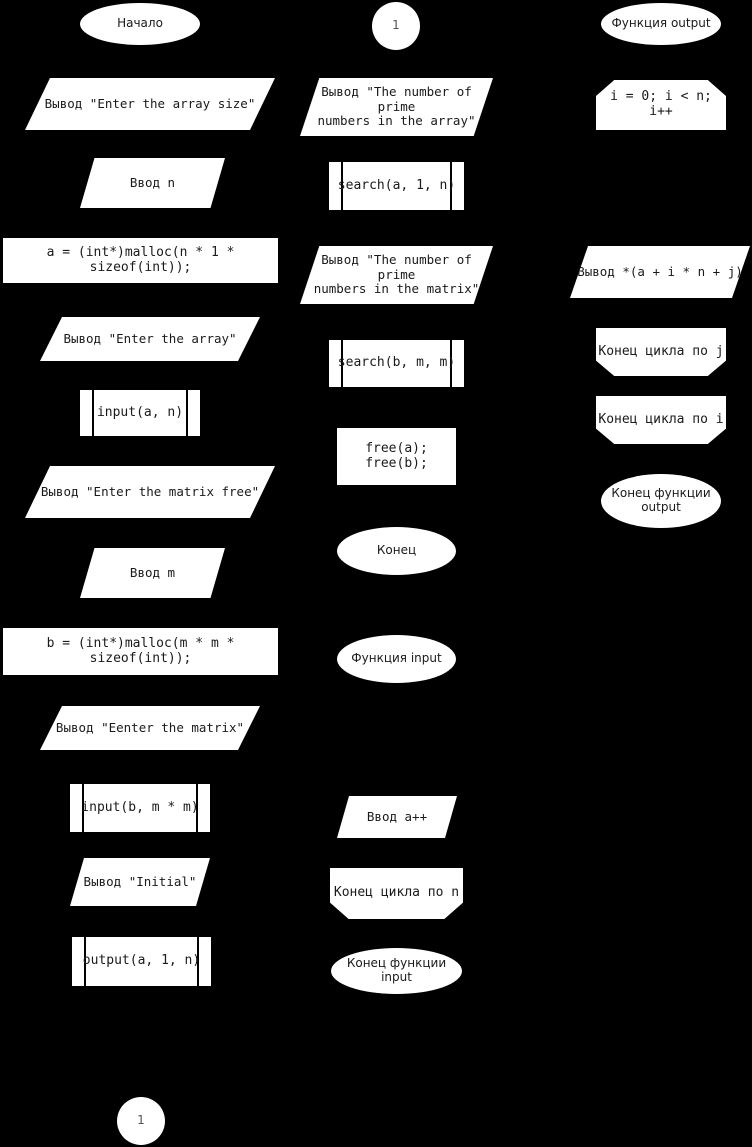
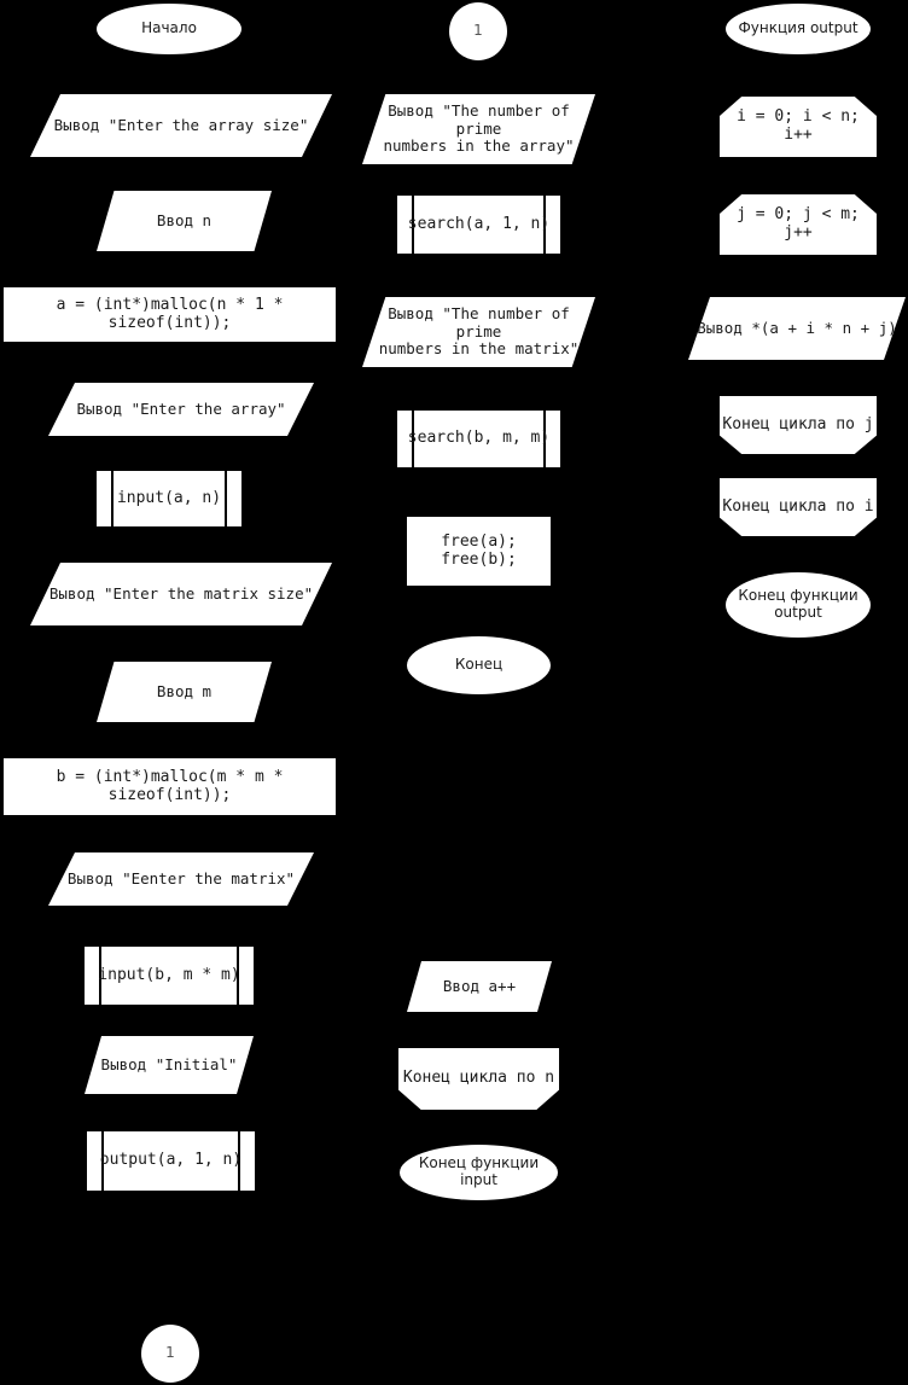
  Начало
  Вывод "Enter the array size"
  Ввод n
  a = (int*)malloc(n * 1 * sizeof(int));
  Вывод "Enter the array"
  input(a, n)
- Вывод "Enter the matrix free"
+ Вывод "Enter the matrix size"
  Ввод m
  b = (int*)malloc(m * m * sizeof(int));
  Вывод "Eenter the matrix"
  input(b, m * m)
  Вывод "Initial"
  output(a, 1, n)
  1
  1
  Вывод "The number of prime
  numbers in the array"
  search(a, 1, n)
  Вывод "The number of prime
  numbers in the matrix"
  search(b, m, m)
  free(a);
  free(b);
  Конец
- Функция input
  Ввод a++
  Конец цикла по n
  Конец функции input
  Функция output
  i = 0; i < n; i++
+ j = 0; j < m; j++
  Вывод *(a + i * n + j)
  Конец цикла по j
  Конец цикла по i
  Конец функции
  output
